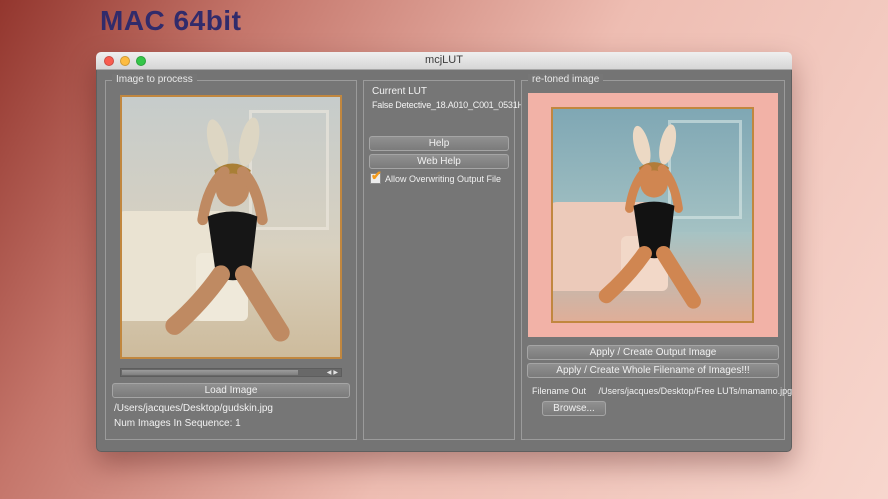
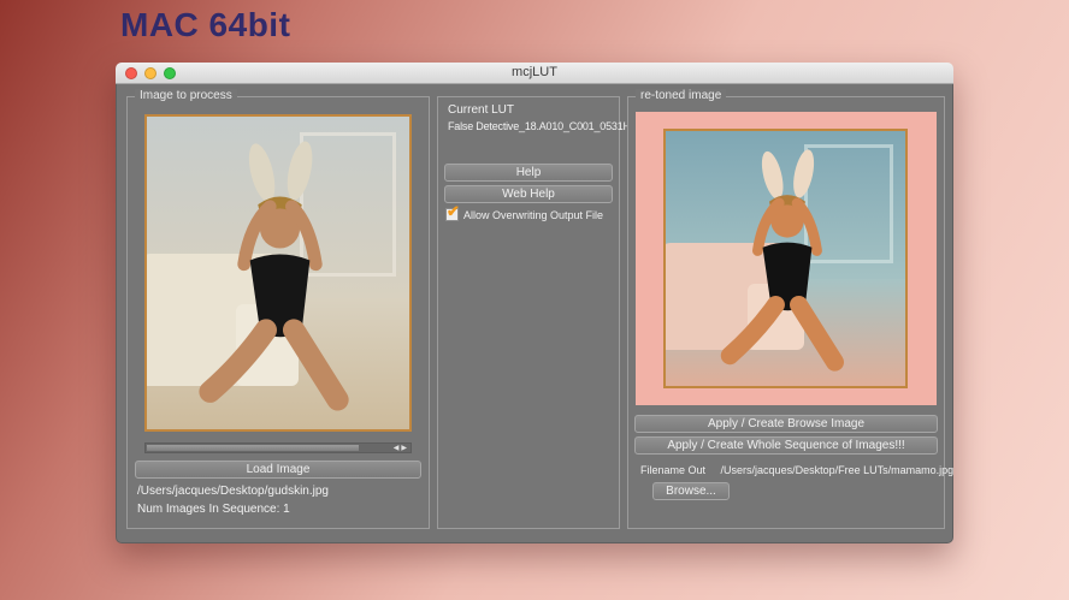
  MAC 64bit
  mcjLUT
  Image to process
  Load Image
  /Users/jacques/Desktop/gudskin.jpg
  Num Images In Sequence: 1
  Current LUT
  False Detective_18.A010_C001_0531
  Help
  Web Help
  ✔
  Allow Overwriting Output File
  re-toned image
- Apply / Create Output Image
+ Apply / Create Browse Image
- Apply / Create Whole Filename of Images!!!
+ Apply / Create Whole Sequence of Images!!!
  Filename Out /Users/jacques/Desktop/Free LUTs/mamamo.jpg
  Browse...
